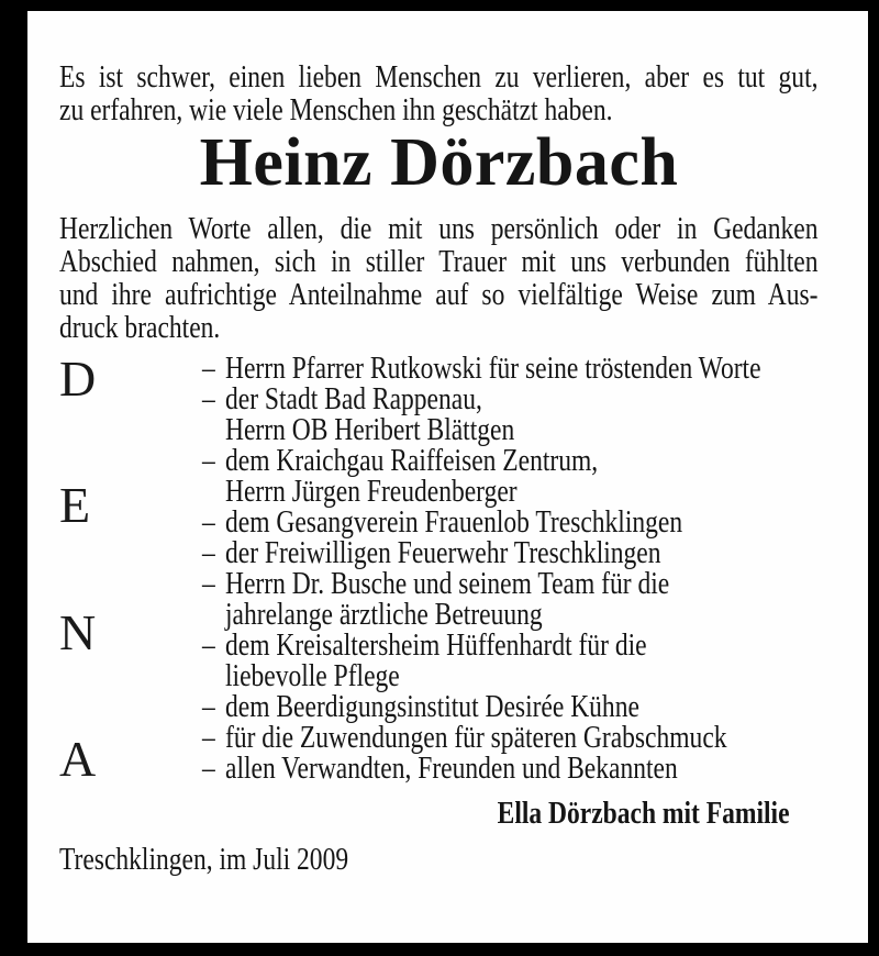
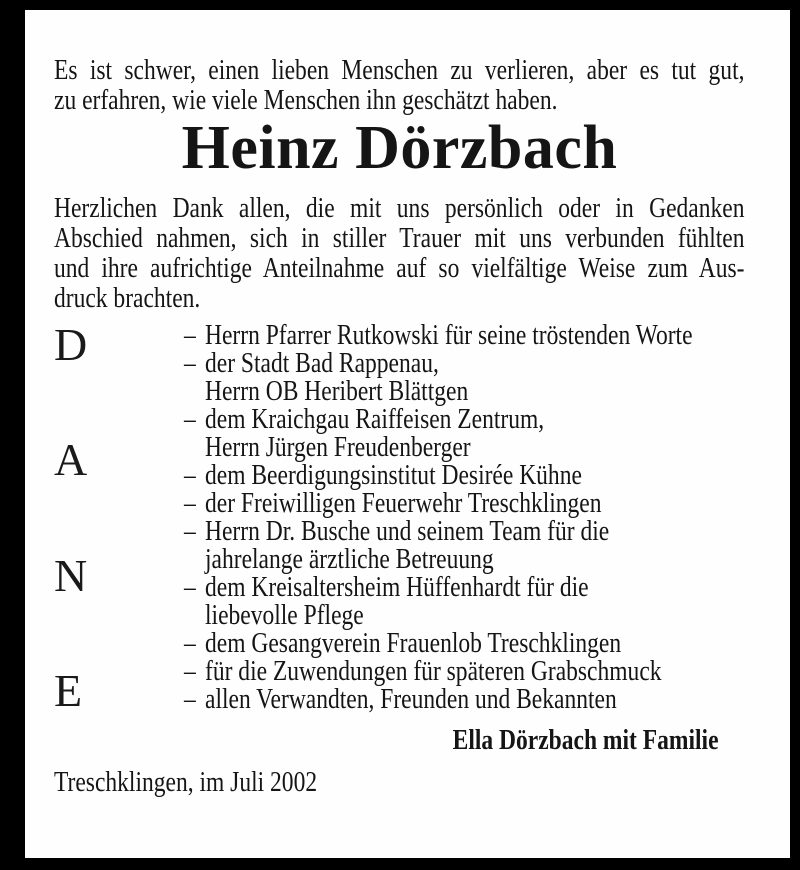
  Es ist schwer, einen lieben Menschen zu verlieren, aber es tut gut,
  zu erfahren, wie viele Menschen ihn geschätzt haben.
  Heinz Dörzbach
- Herzlichen Worte allen, die mit uns persönlich oder in Gedanken
+ Herzlichen Dank allen, die mit uns persönlich oder in Gedanken
  Abschied nahmen, sich in stiller Trauer mit uns verbunden fühlten
  und ihre aufrichtige Anteilnahme auf so vielfältige Weise zum Aus-
  druck brachten.
  D
- E
+ A
  N
- A
+ E
  –
  Herrn Pfarrer Rutkowski für seine tröstenden Worte
  –
  der Stadt Bad Rappenau,
  Herrn OB Heribert Blättgen
  –
  dem Kraichgau Raiffeisen Zentrum,
  Herrn Jürgen Freudenberger
  –
- dem Gesangverein Frauenlob Treschklingen
+ dem Beerdigungsinstitut Desirée Kühne
  –
  der Freiwilligen Feuerwehr Treschklingen
  –
  Herrn Dr. Busche und seinem Team für die
  jahrelange ärztliche Betreuung
  –
  dem Kreisaltersheim Hüffenhardt für die
  liebevolle Pflege
  –
- dem Beerdigungsinstitut Desirée Kühne
+ dem Gesangverein Frauenlob Treschklingen
  –
  für die Zuwendungen für späteren Grabschmuck
  –
  allen Verwandten, Freunden und Bekannten
  Ella Dörzbach mit Familie
- Treschklingen, im Juli 2009
+ Treschklingen, im Juli 2002
